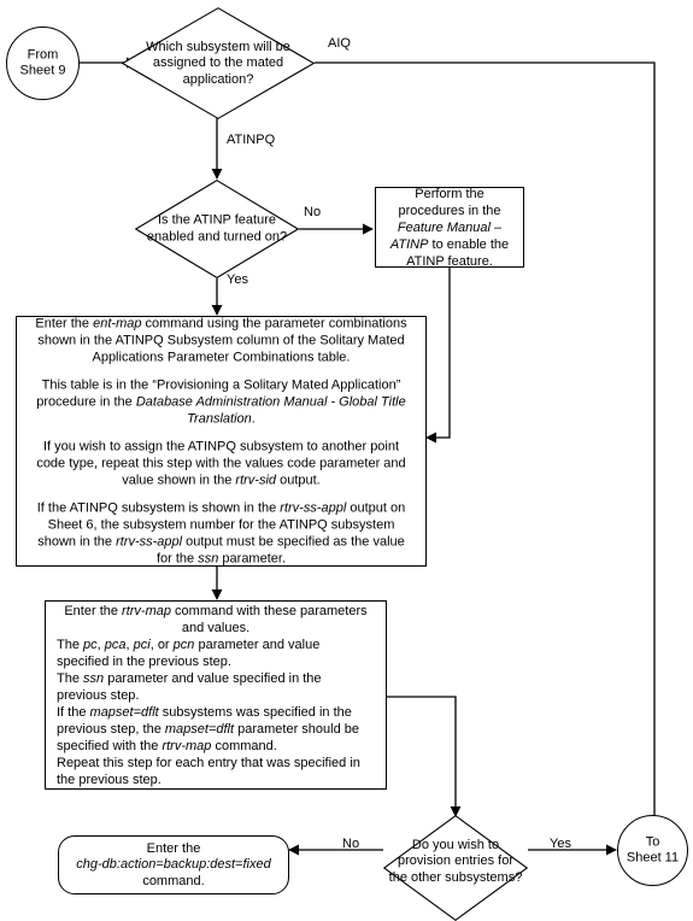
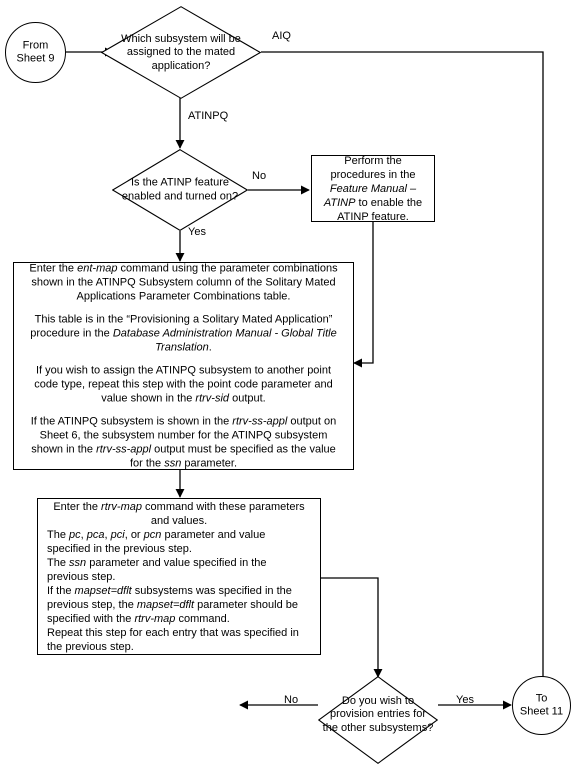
  From
  Sheet 9
  Which subsystem will be assigned to the mated application?
  AIQ
  ATINPQ
  Is the ATINP feature enabled and turned on?
  No
  Yes
  Perform the procedures in the Feature Manual – ATINP to enable the ATINP feature.
  Enter the ent-map command using the parameter combinations shown in the ATINPQ Subsystem column of the Solitary Mated Applications Parameter Combinations table.
  This table is in the “Provisioning a Solitary Mated Application” procedure in the Database Administration Manual - Global Title Translation.
- If you wish to assign the ATINPQ subsystem to another point code type, repeat this step with the values code parameter and value shown in the rtrv-sid output.
+ If you wish to assign the ATINPQ subsystem to another point code type, repeat this step with the point code parameter and value shown in the rtrv-sid output.
  If the ATINPQ subsystem is shown in the rtrv-ss-appl output on Sheet 6, the subsystem number for the ATINPQ subsystem shown in the rtrv-ss-appl output must be specified as the value for the ssn parameter.
  Enter the rtrv-map command with these parameters and values.
  The pc, pca, pci, or pcn parameter and value specified in the previous step.
  The ssn parameter and value specified in the previous step.
  If the mapset=dflt subsystems was specified in the previous step, the mapset=dflt parameter should be specified with the rtrv-map command.
  Repeat this step for each entry that was specified in the previous step.
  Do you wish to provision entries for the other subsystems?
  No
  Yes
- Enter the
- chg-db:action=backup:dest=fixed
- command.
  To
  Sheet 11
